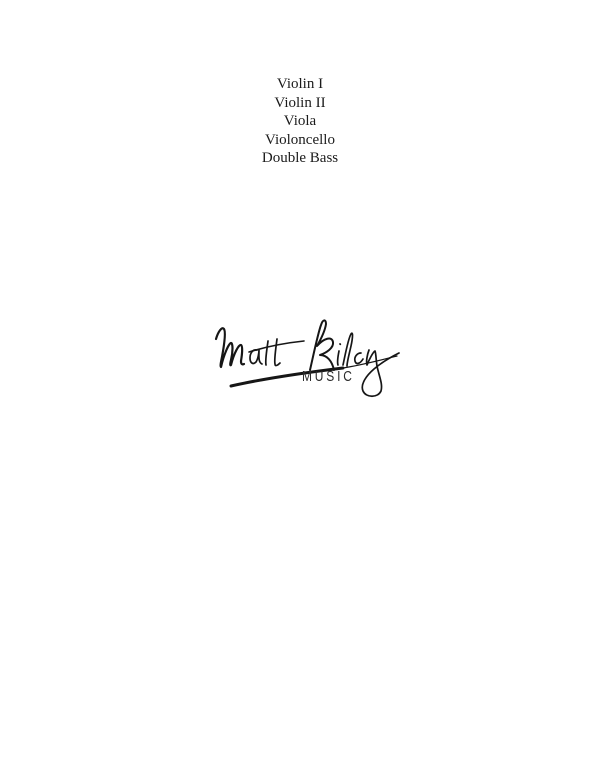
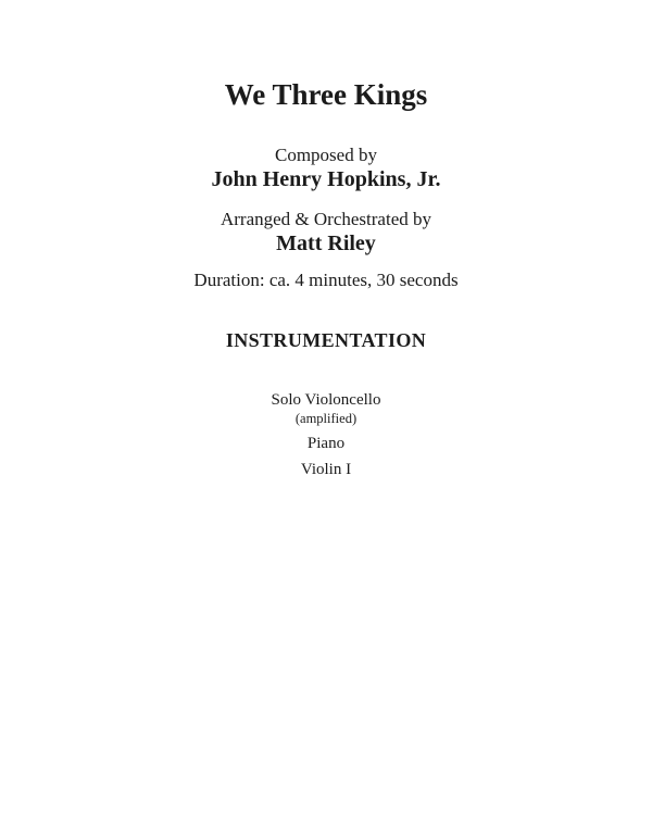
+ We Three Kings
+ Composed by
+ John Henry Hopkins, Jr.
+ Arranged & Orchestrated by
+ Matt Riley
+ Duration: ca. 4 minutes, 30 seconds
+ INSTRUMENTATION
+ Solo Violoncello
+ (amplified)
+ Piano
  Violin I
- Violin II
- Viola
- Violoncello
- Double Bass
- MUSIC
